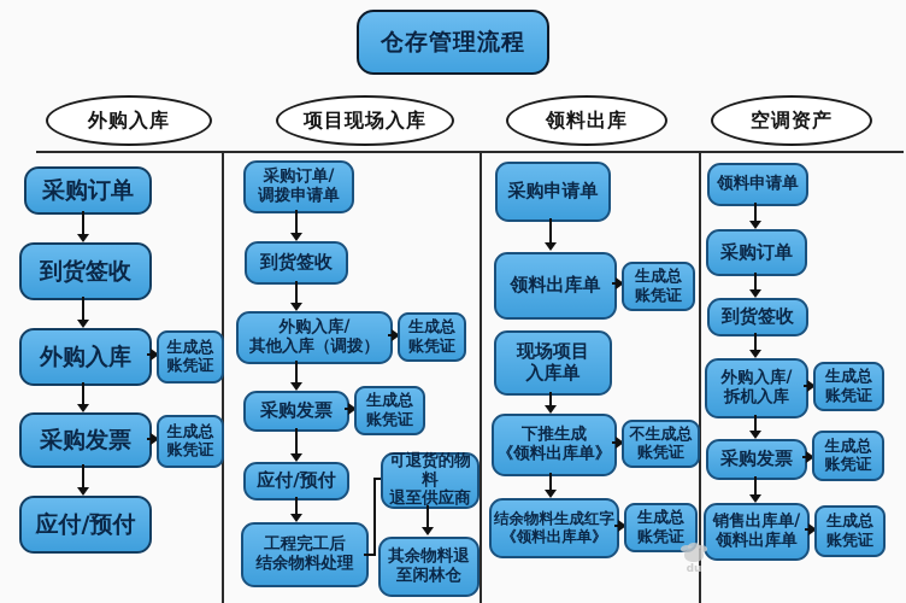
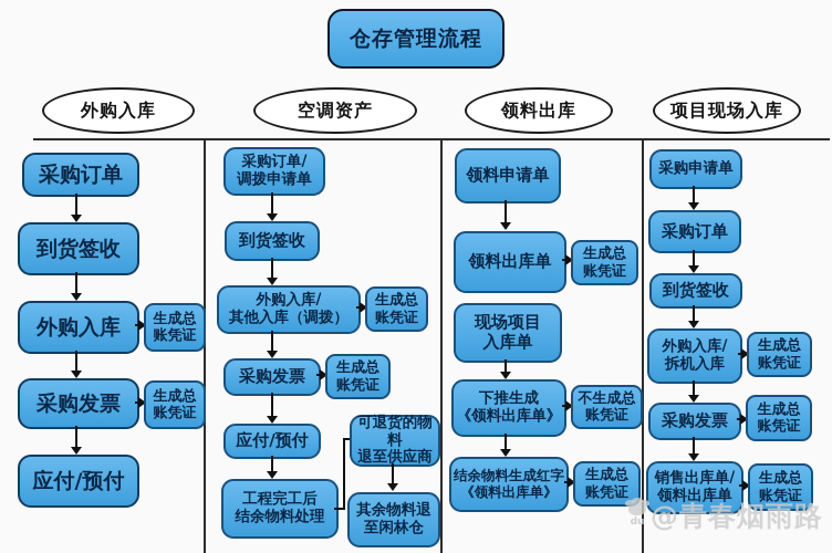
  仓存管理流程
  外购入库
- 项目现场入库
+ 空调资产
  领料出库
- 空调资产
+ 项目现场入库
  采购订单
  到货签收
  外购入库
  生成总
  账凭证
  采购发票
  生成总
  账凭证
  应付/预付
  采购订单/
  调拨申请单
  到货签收
  外购入库/
  其他入库（调拨）
  生成总
  账凭证
  采购发票
  生成总
  账凭证
  应付/预付
  工程完工后
  结余物料处理
  可退货的物料
  退至供应商
  其余物料退
  至闲林仓
- 采购申请单
+ 领料申请单
  领料出库单
  生成总
  账凭证
  现场项目
  入库单
  下推生成
  《领料出库单》
  不生成总
  账凭证
  结余物料生成红字
  《领料出库单》
  生成总
  账凭证
- 领料申请单
+ 采购申请单
  采购订单
  到货签收
  外购入库/
  拆机入库
  生成总
  账凭证
  采购发票
  生成总
  账凭证
  销售出库单/
  领料出库单
  生成总
  账凭证
  du
+ @青春烟雨路
